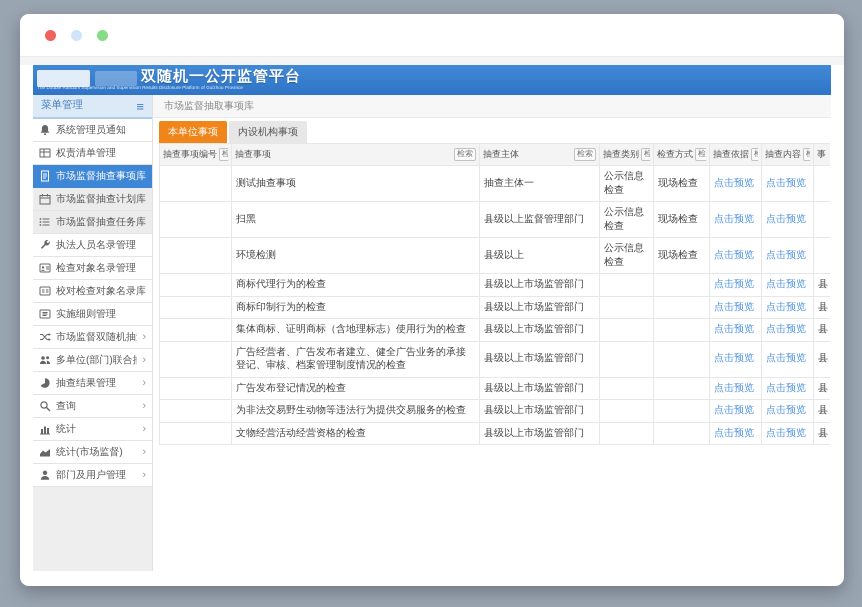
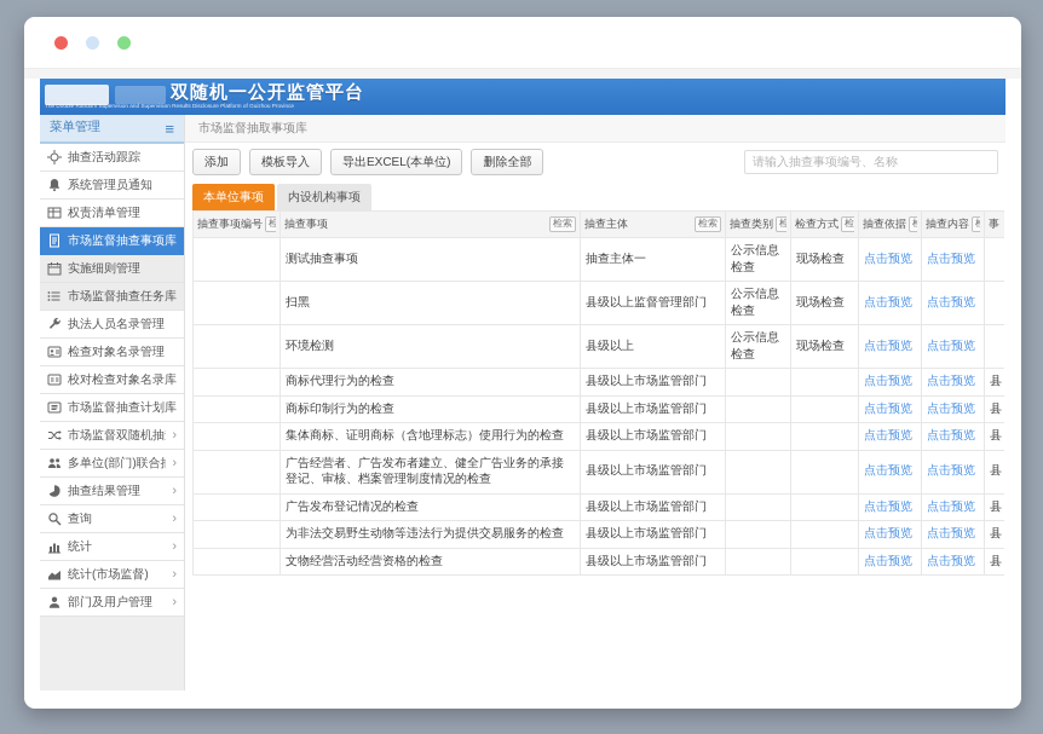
  双随机一公开监管平台
  菜单管理
  ≡
+ 抽查活动跟踪
  系统管理员通知
  权责清单管理
  市场监督抽查事项库
- 市场监督抽查计划库
+ 实施细则管理
  市场监督抽查任务库
  执法人员名录管理
  检查对象名录管理
  校对检查对象名录库
- 实施细则管理
+ 市场监督抽查计划库
  市场监督双随机抽
  ›
  多单位(部门)联合
  ›
  抽查结果管理
  ›
  查询
  ›
  统计
  ›
  统计(市场监督)
  ›
  部门及用户管理
  ›
  市场监督抽取事项库
+ 添加
+ 模板导入
+ 导出EXCEL(本单位)
+ 删除全部
+ 请输入抽查事项编号、名称
  本单位事项
  内设机构事项
  抽查事项编号 检	抽查事项 检索	抽查主体 检索	抽查类别 检	检查方式 检	抽查依据	抽查内容	事
  	测试抽查事项	抽查主体一	公示信息检查	现场检查	点击预览	点击预览
  	扫黑	县级以上监督管理部门	公示信息检查	现场检查	点击预览	点击预览
  	环境检测	县级以上	公示信息检查	现场检查	点击预览	点击预览
  	商标代理行为的检查	县级以上市场监管部门			点击预览	点击预览	县
  	商标印制行为的检查	县级以上市场监管部门			点击预览	点击预览	县
  	集体商标、证明商标（含地理标志）使用行为的检查	县级以上市场监管部门			点击预览	点击预览	县
  	广告经营者、广告发布者建立、健全广告业务的承接登记、审核、档案管理制度情况的检查	县级以上市场监管部门			点击预览	点击预览	县
  	广告发布登记情况的检查	县级以上市场监管部门			点击预览	点击预览	县
  	为非法交易野生动物等违法行为提供交易服务的检查	县级以上市场监管部门			点击预览	点击预览	县
  	文物经营活动经营资格的检查	县级以上市场监管部门			点击预览	点击预览	县
